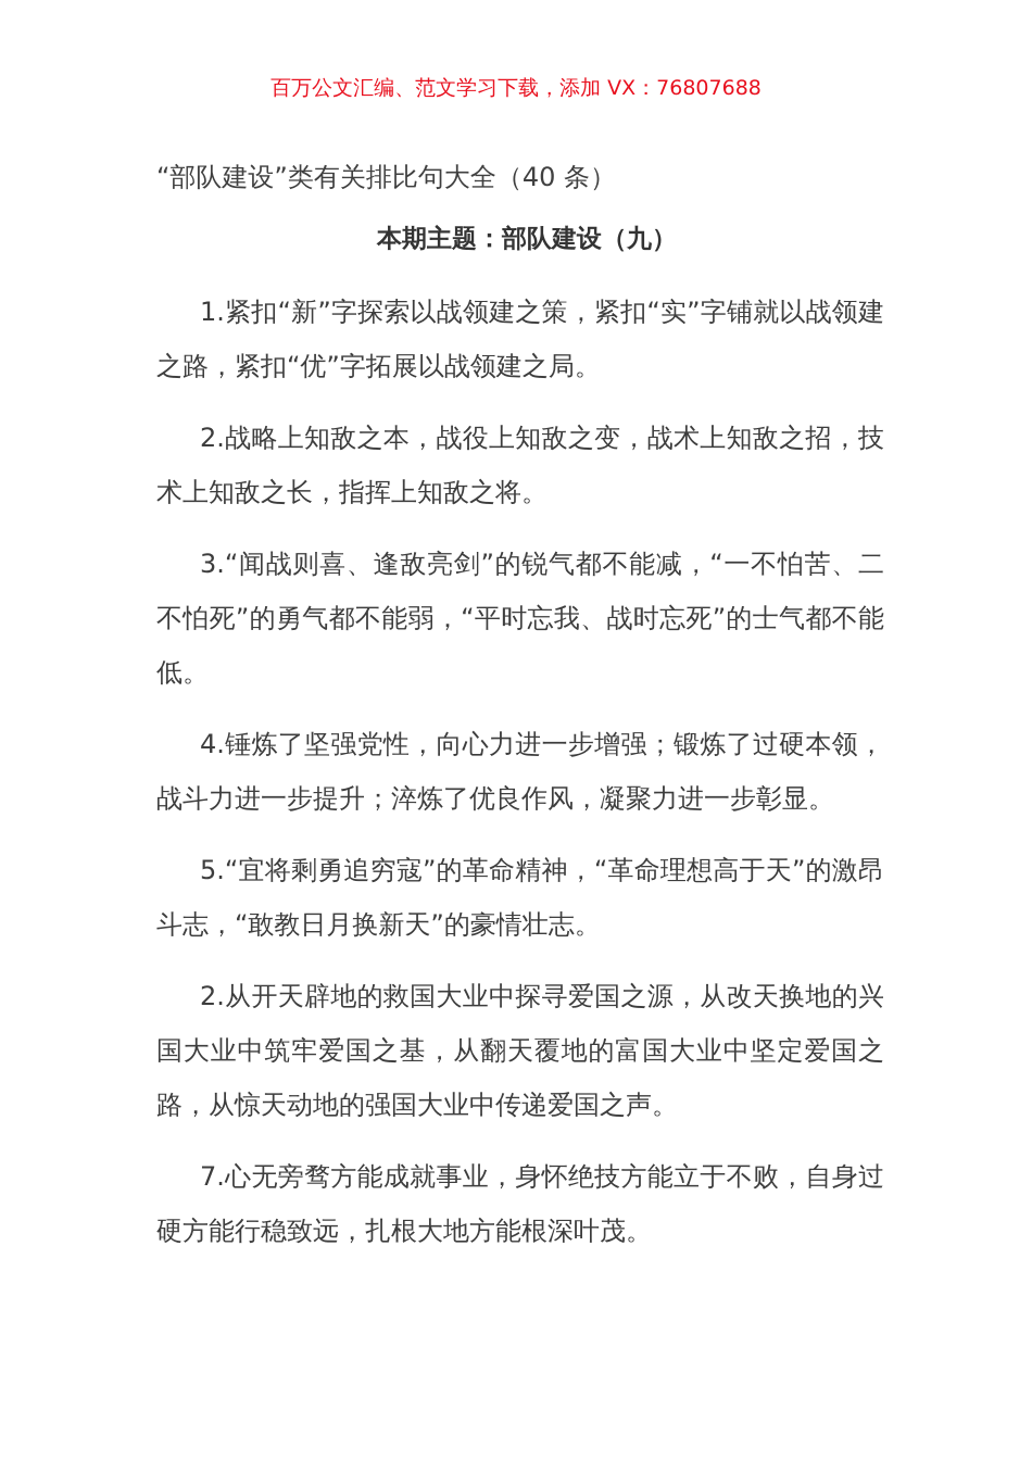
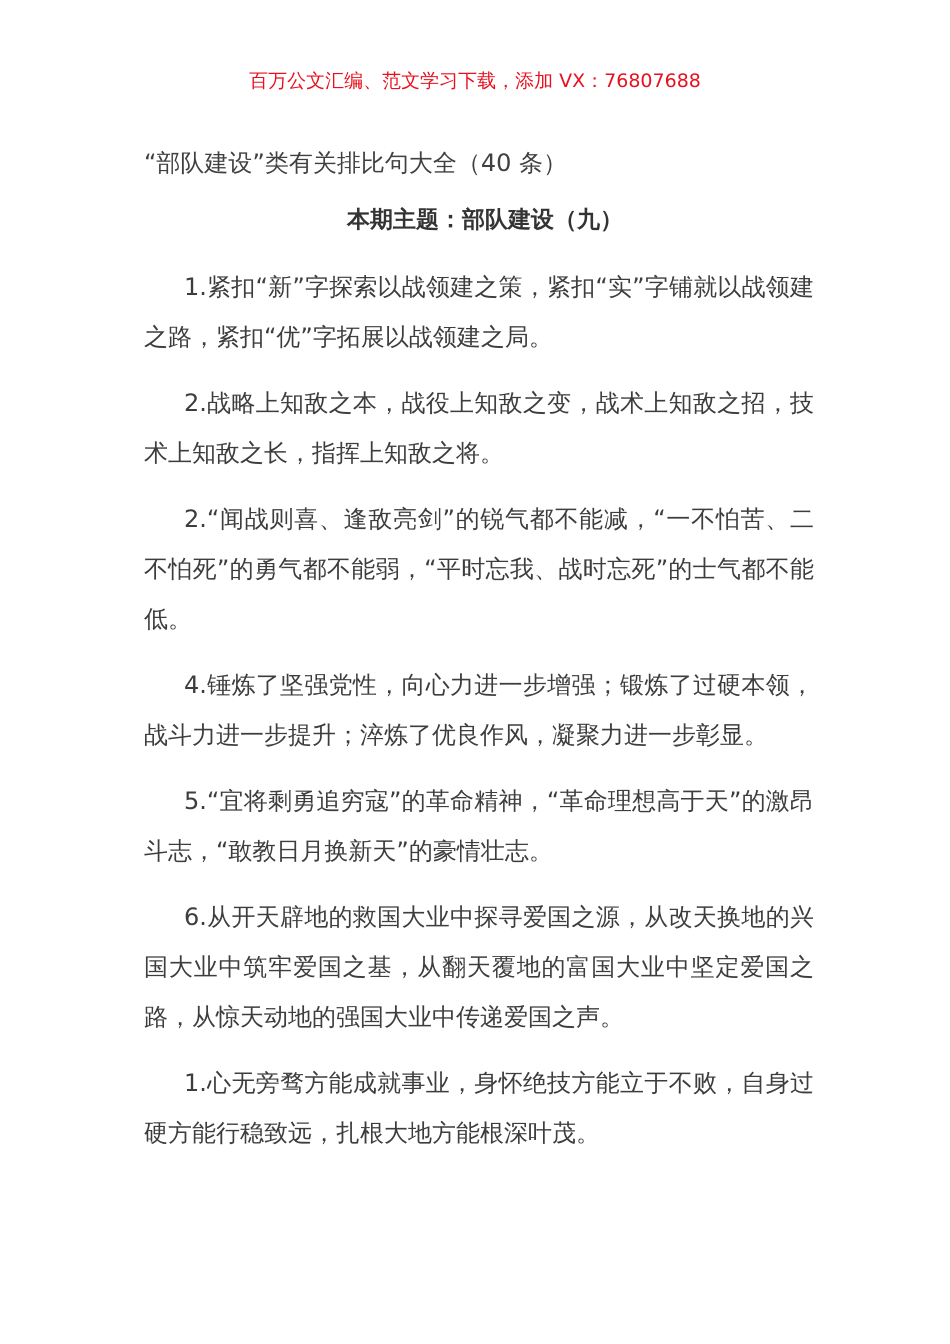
  百万公文汇编、范文学习下载，添加 VX：76807688
  “部队建设”类有关排比句大全（40 条）
  本期主题：部队建设（九）
  1.紧扣“新”字探索以战领建之策，紧扣“实”字铺就以战领建之路，紧扣“优”字拓展以战领建之局。
  2.战略上知敌之本，战役上知敌之变，战术上知敌之招，技术上知敌之长，指挥上知敌之将。
- 3.“闻战则喜、逢敌亮剑”的锐气都不能减，“一不怕苦、二不怕死”的勇气都不能弱，“平时忘我、战时忘死”的士气都不能低。
+ 2.“闻战则喜、逢敌亮剑”的锐气都不能减，“一不怕苦、二不怕死”的勇气都不能弱，“平时忘我、战时忘死”的士气都不能低。
  4.锤炼了坚强党性，向心力进一步增强；锻炼了过硬本领，战斗力进一步提升；淬炼了优良作风，凝聚力进一步彰显。
  5.“宜将剩勇追穷寇”的革命精神，“革命理想高于天”的激昂斗志，“敢教日月换新天”的豪情壮志。
- 2.从开天辟地的救国大业中探寻爱国之源，从改天换地的兴国大业中筑牢爱国之基，从翻天覆地的富国大业中坚定爱国之路，从惊天动地的强国大业中传递爱国之声。
+ 6.从开天辟地的救国大业中探寻爱国之源，从改天换地的兴国大业中筑牢爱国之基，从翻天覆地的富国大业中坚定爱国之路，从惊天动地的强国大业中传递爱国之声。
- 7.心无旁骛方能成就事业，身怀绝技方能立于不败，自身过硬方能行稳致远，扎根大地方能根深叶茂。
+ 1.心无旁骛方能成就事业，身怀绝技方能立于不败，自身过硬方能行稳致远，扎根大地方能根深叶茂。
